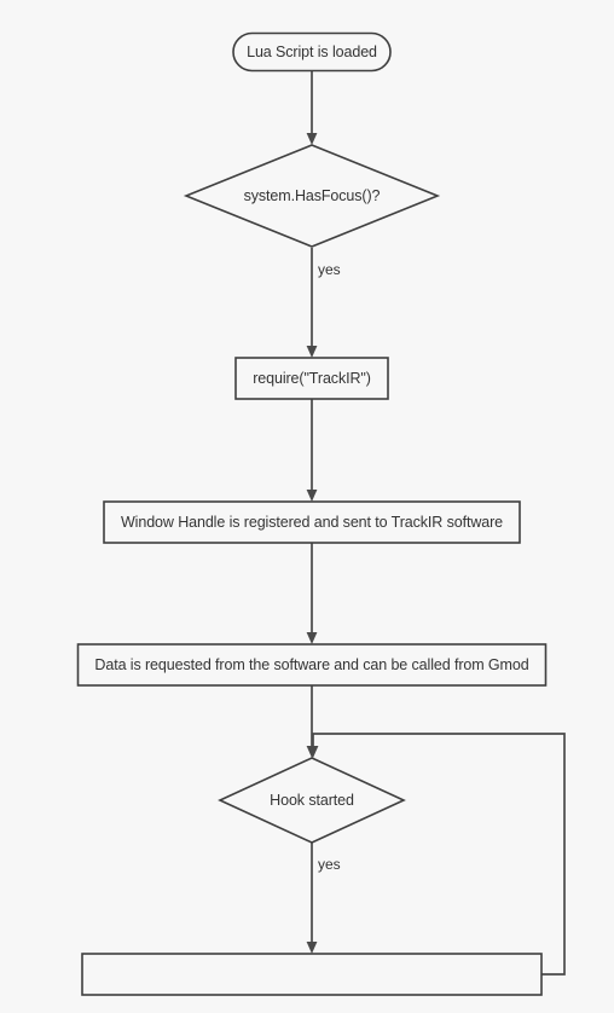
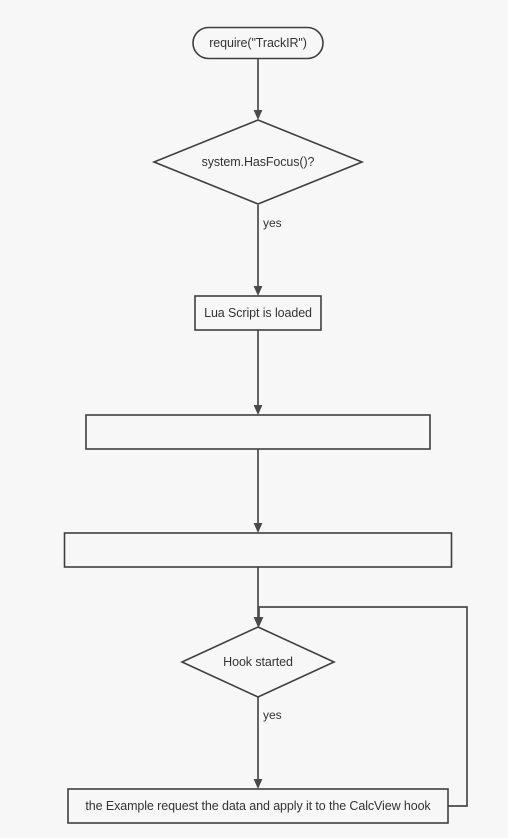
- Lua Script is loaded
+ require("TrackIR")
  system.HasFocus()?
- require("TrackIR")
+ Lua Script is loaded
- Window Handle is registered and sent to TrackIR software
- Data is requested from the software and can be called from Gmod
  Hook started
+ the Example request the data and apply it to the CalcView hook
  yes
  yes
